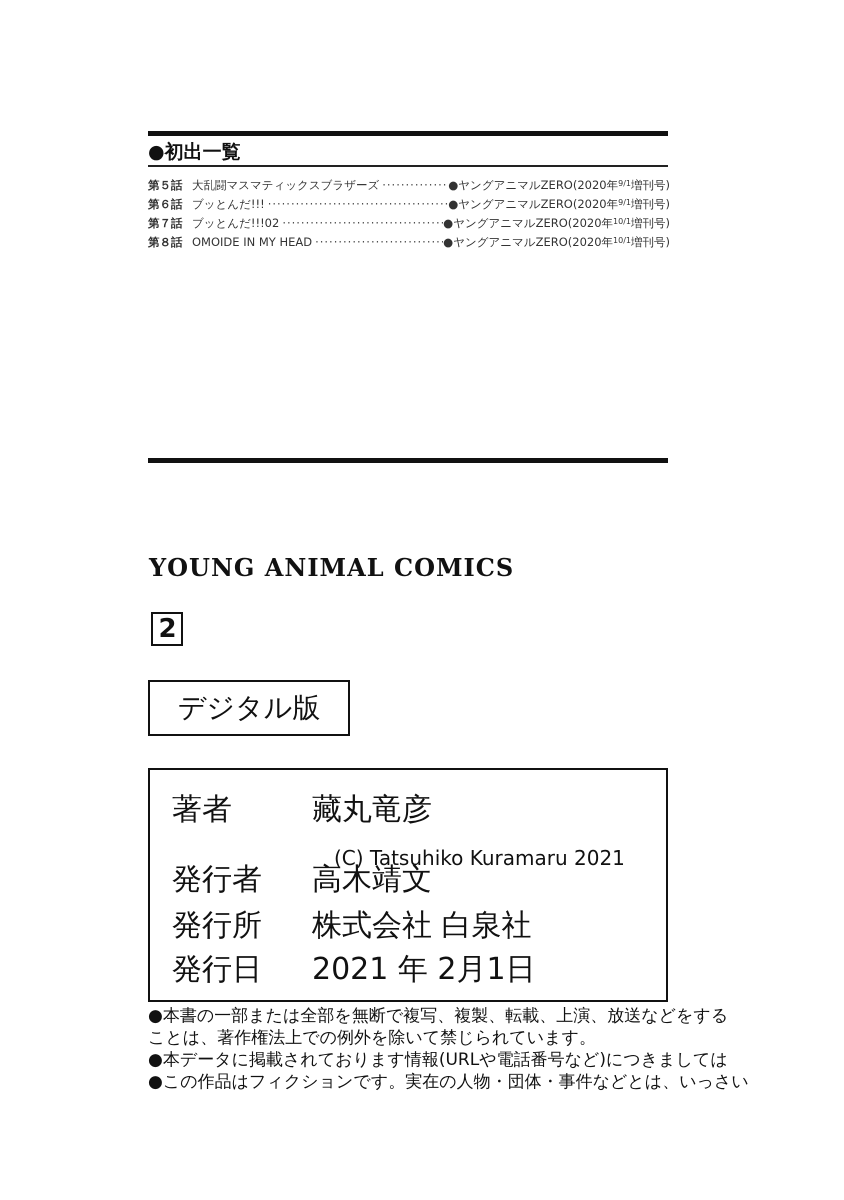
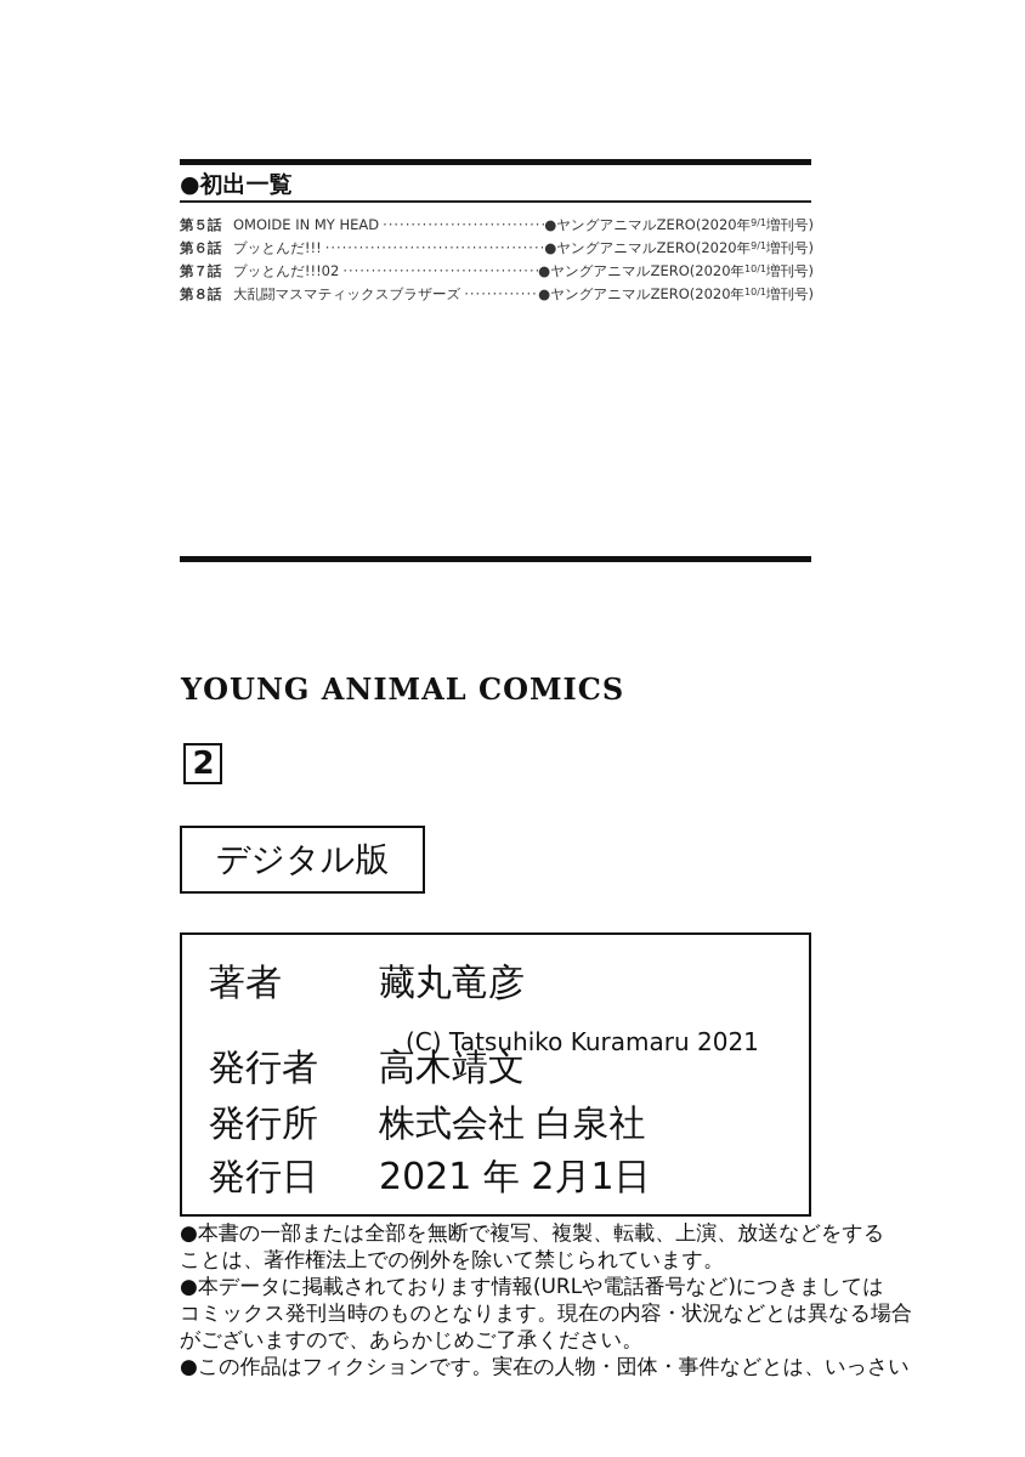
  ●初出一覧
  第５話
- 大乱闘マスマティックスブラザーズ
+ OMOIDE IN MY HEAD
  ●ヤングアニマルZERO(2020年9/1増刊号)
  第６話
  ブッとんだ!!!
  ●ヤングアニマルZERO(2020年9/1増刊号)
  第７話
  ブッとんだ!!!02
  ●ヤングアニマルZERO(2020年10/1増刊号)
  第８話
- OMOIDE IN MY HEAD
+ 大乱闘マスマティックスブラザーズ
  ●ヤングアニマルZERO(2020年10/1増刊号)
  YOUNG ANIMAL COMICS
  2
  デジタル版
  著者
  藏丸竜彦
  (C) Tatsuhiko Kuramaru 2021
  発行者
  高木靖文
  発行所
  株式会社 白泉社
  発行日
  2021 年 2月1日
  ●本書の一部または全部を無断で複写、複製、転載、上演、放送などをする
  ことは、著作権法上での例外を除いて禁じられています。
  ●本データに掲載されております情報(URLや電話番号など)につきましては
+ コミックス発刊当時のものとなります。現在の内容・状況などとは異なる場合
+ がございますので、あらかじめご了承ください。
  ●この作品はフィクションです。実在の人物・団体・事件などとは、いっさい
